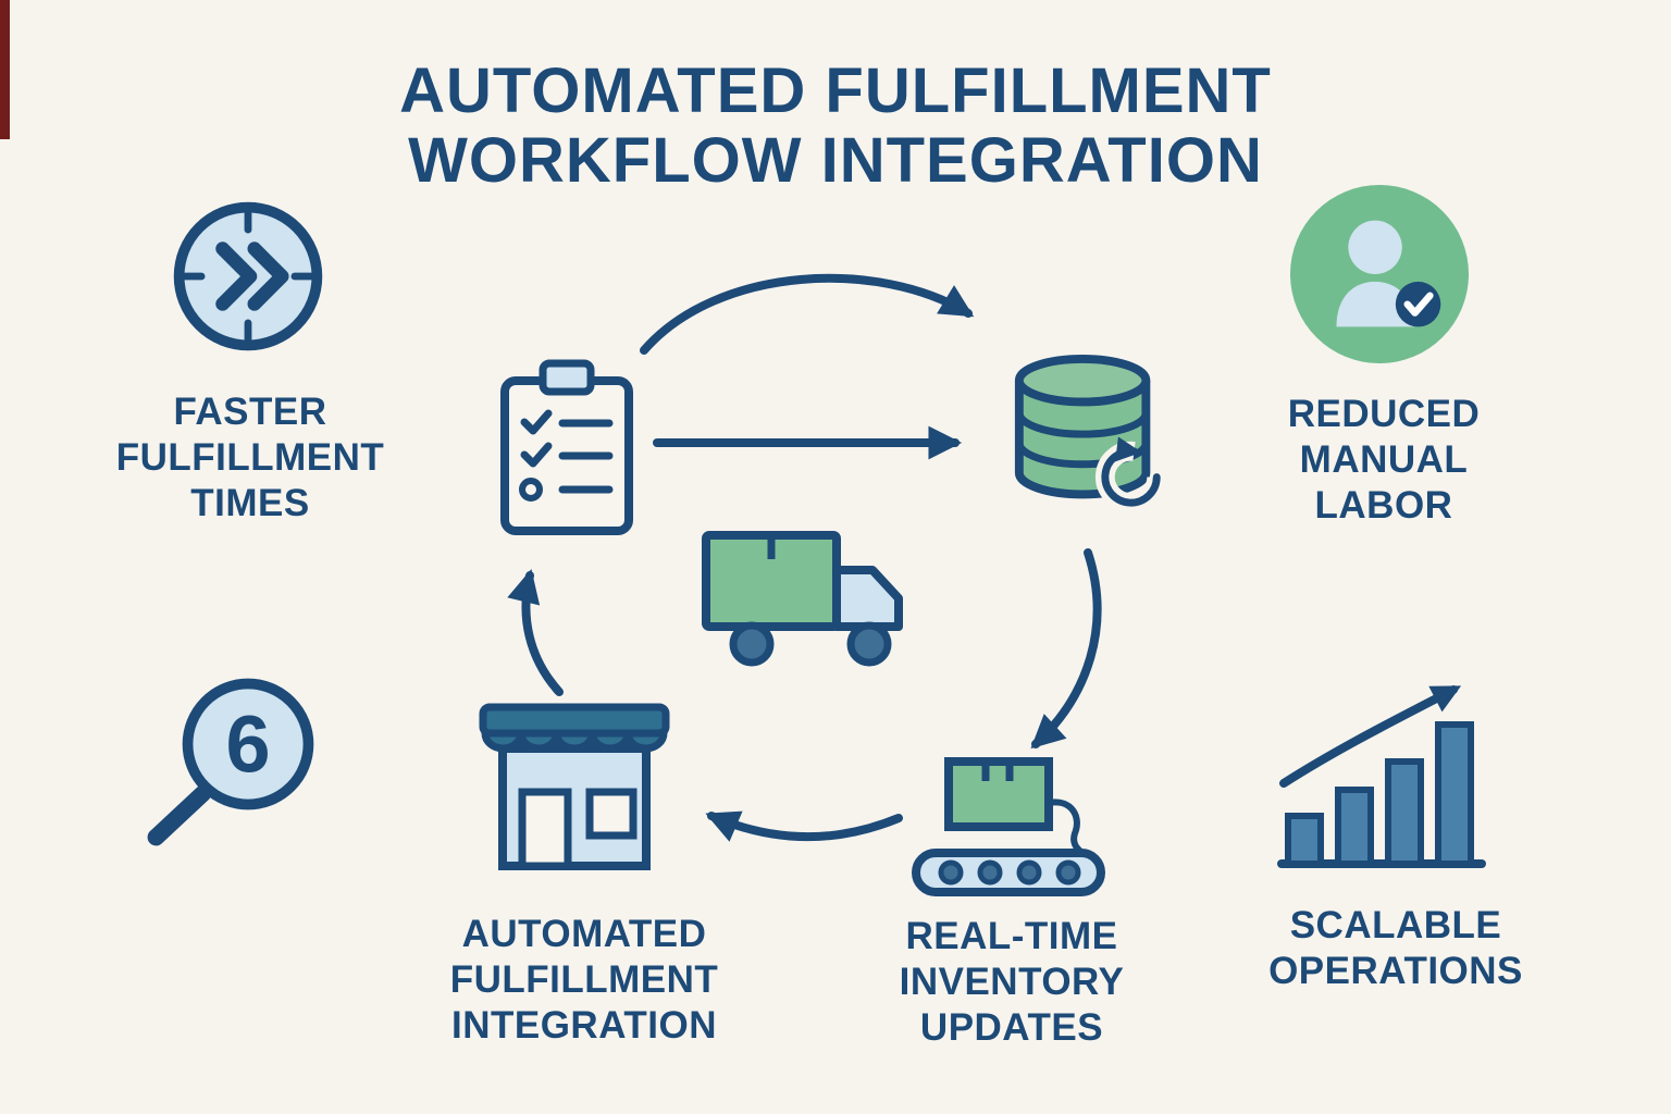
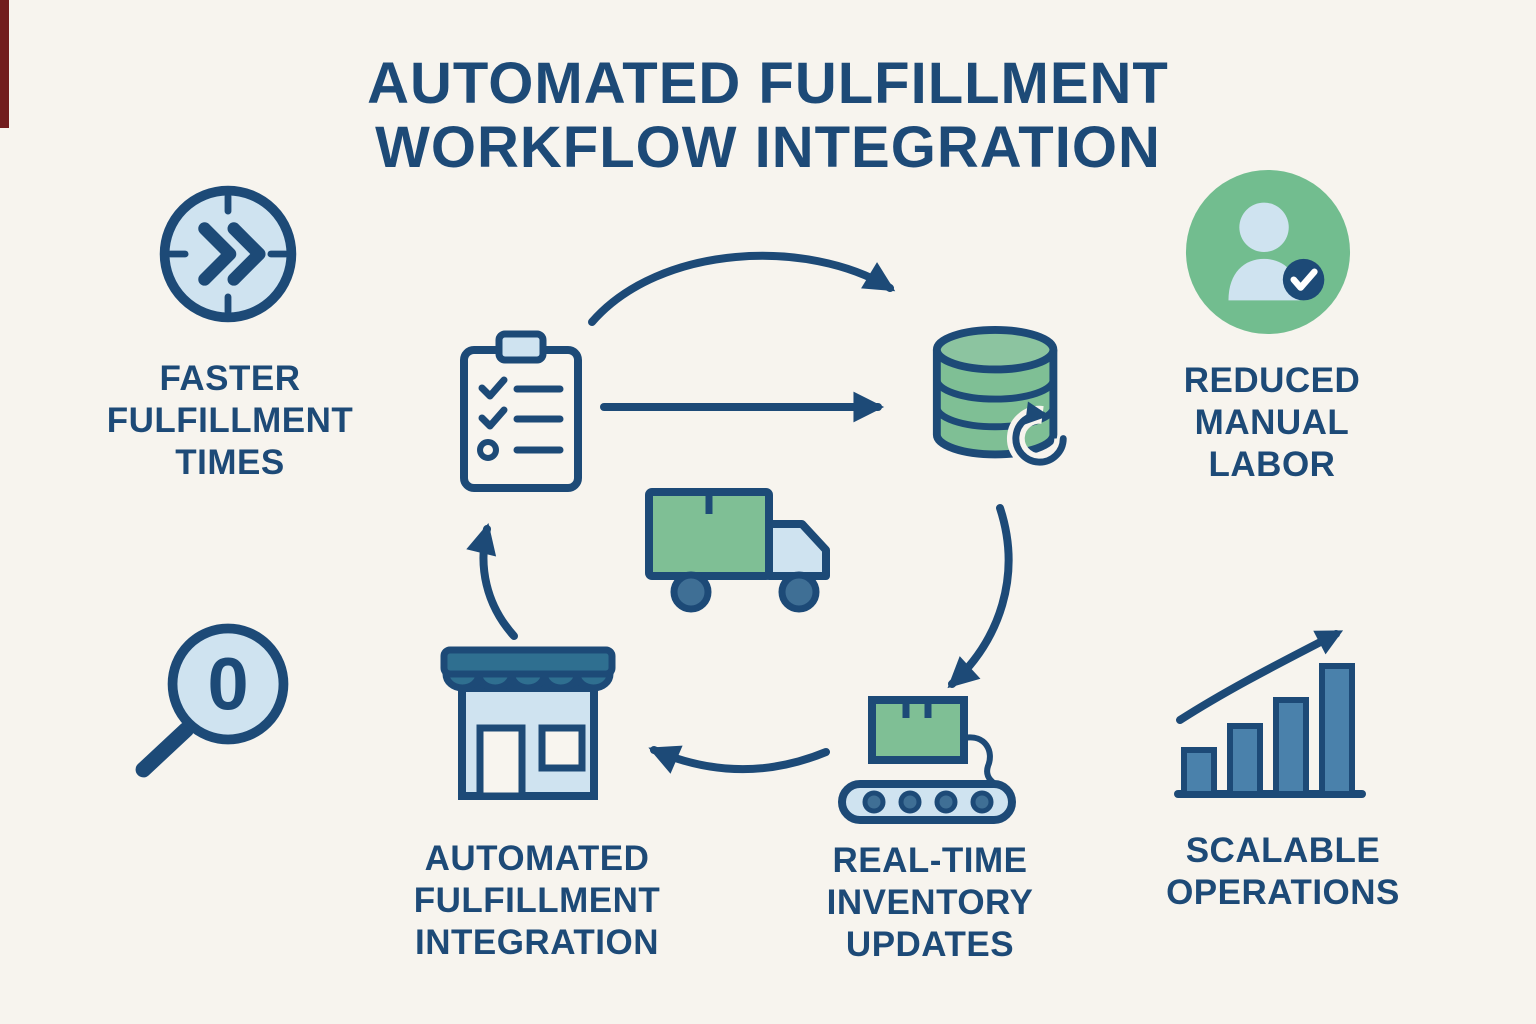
  AUTOMATED FULFILLMENT
  WORKFLOW INTEGRATION
  FASTER
  FULFILLMENT
  TIMES
  REDUCED
  MANUAL LABOR
  REAL-TIME
  INVENTORY
  UPDATES
  AUTOMATED
  FULFILLMENT
  INTEGRATION
- 6
+ 0
  SCALABLE
  OPERATIONS
